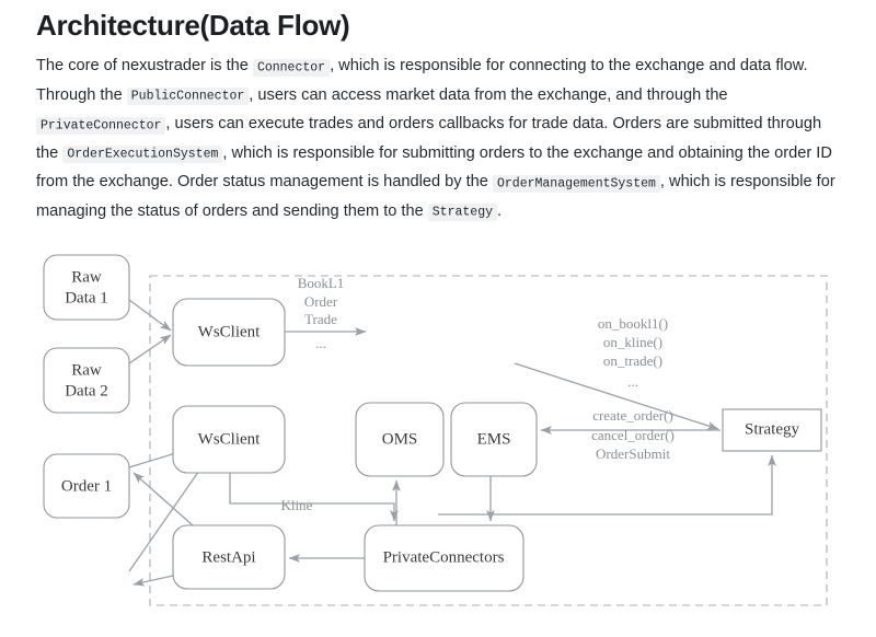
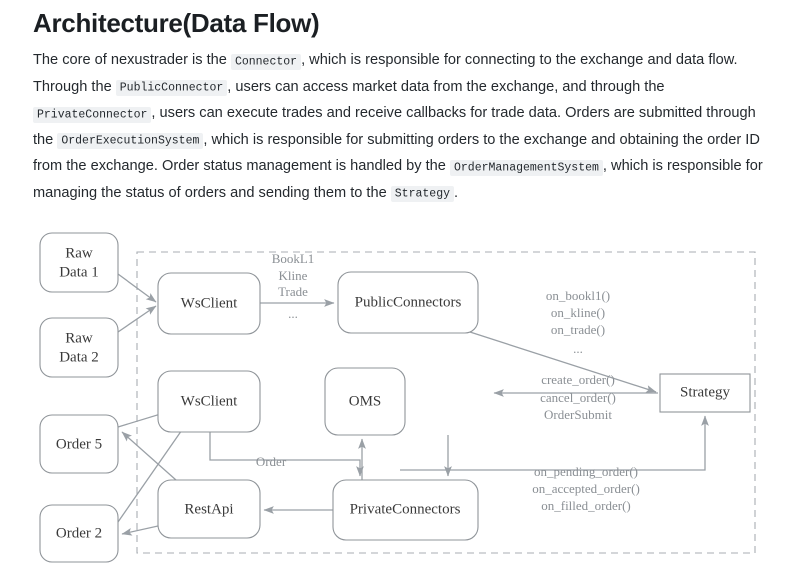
  Architecture(Data Flow)
- The core of nexustrader is the Connector , which is responsible for connecting to the exchange and data flow. Through the PublicConnector , users can access market data from the exchange, and through the PrivateConnector , users can execute trades and orders callbacks for trade data. Orders are submitted through the OrderExecutionSystem , which is responsible for submitting orders to the exchange and obtaining the order ID from the exchange. Order status management is handled by the OrderManagementSystem , which is responsible for managing the status of orders and sending them to the Strategy .
+ The core of nexustrader is the Connector , which is responsible for connecting to the exchange and data flow. Through the PublicConnector , users can access market data from the exchange, and through the PrivateConnector , users can execute trades and receive callbacks for trade data. Orders are submitted through the OrderExecutionSystem , which is responsible for submitting orders to the exchange and obtaining the order ID from the exchange. Order status management is handled by the OrderManagementSystem , which is responsible for managing the status of orders and sending them to the Strategy .
  Raw
  Data 1
  Raw
  Data 2
- Order 1
+ Order 5
+ Order 2
  WsClient
  WsClient
  RestApi
+ PublicConnectors
  OMS
- EMS
  PrivateConnectors
  Strategy
  BookL1
- Order
+ Kline
  Trade
  ...
  on_bookl1()
  on_kline()
  on_trade()
  ...
  create_order()
  cancel_order()
  OrderSubmit
- Kline
+ Order
+ on_pending_order()
+ on_accepted_order()
+ on_filled_order()
